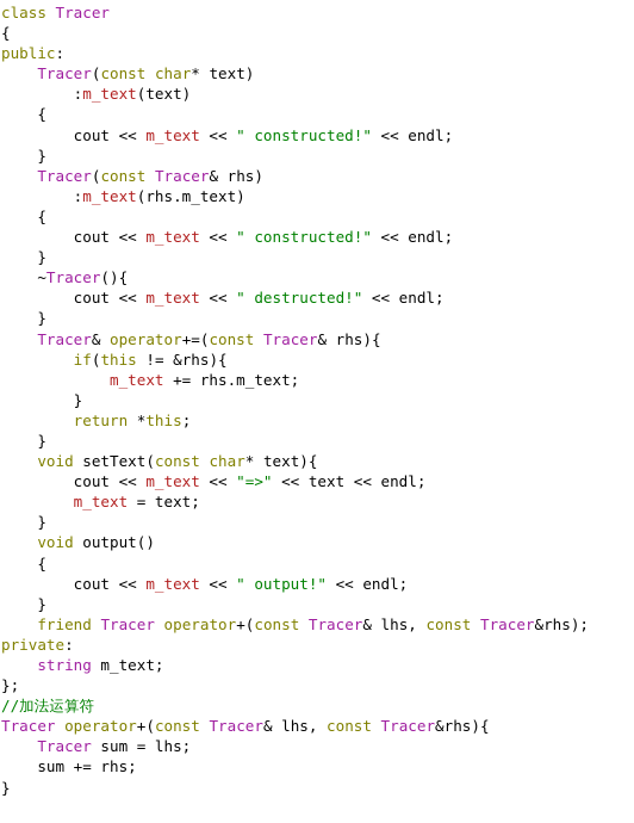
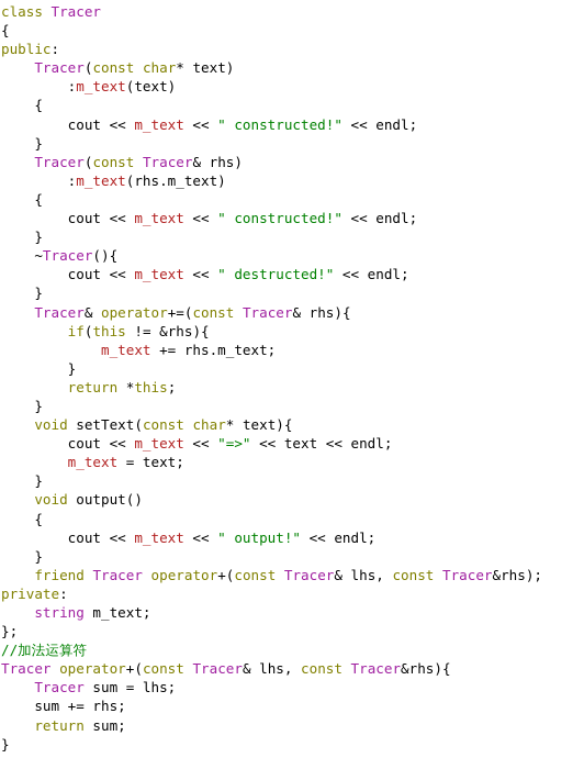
  class Tracer
  {
  public:
  Tracer(const char* text)
  :m_text(text)
  {
  cout << m_text << " constructed!" << endl;
  }
  Tracer(const Tracer& rhs)
  :m_text(rhs.m_text)
  {
  cout << m_text << " constructed!" << endl;
  }
  ~Tracer(){
  cout << m_text << " destructed!" << endl;
  }
  Tracer& operator+=(const Tracer& rhs){
  if(this != &rhs){
  m_text += rhs.m_text;
  }
  return *this;
  }
  void setText(const char* text){
  cout << m_text << "=>" << text << endl;
  m_text = text;
  }
  void output()
  {
  cout << m_text << " output!" << endl;
  }
  friend Tracer operator+(const Tracer& lhs, const Tracer&rhs);
  private:
  string m_text;
  };
  //加法运算符
  Tracer operator+(const Tracer& lhs, const Tracer&rhs){
  Tracer sum = lhs;
  sum += rhs;
+ return sum;
  }
